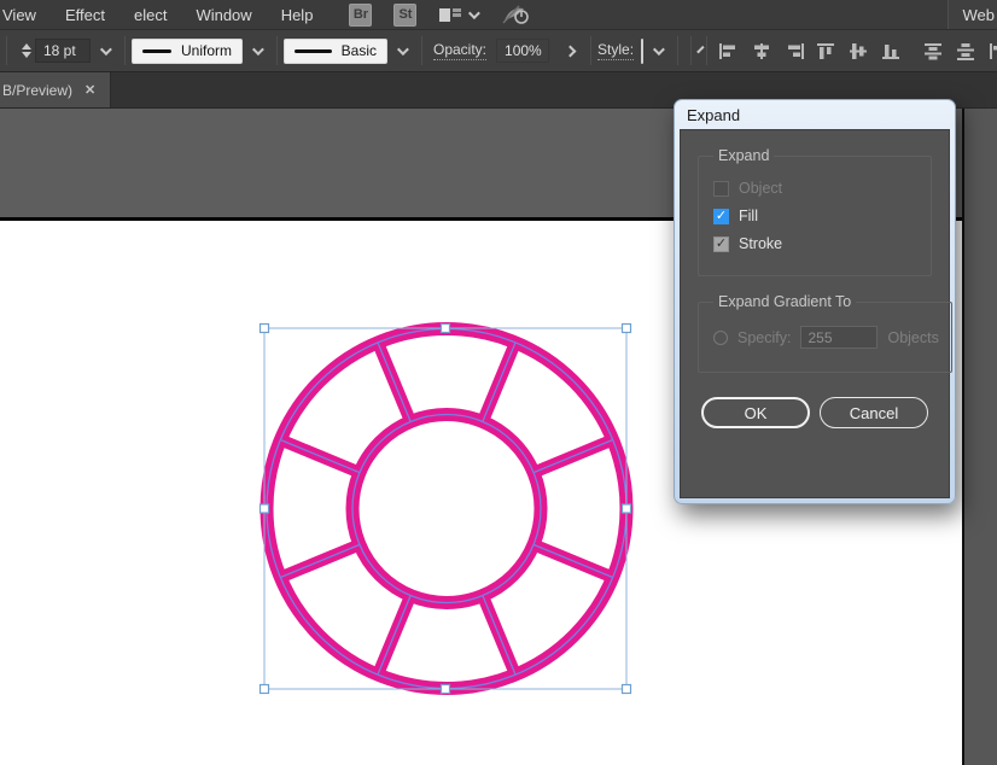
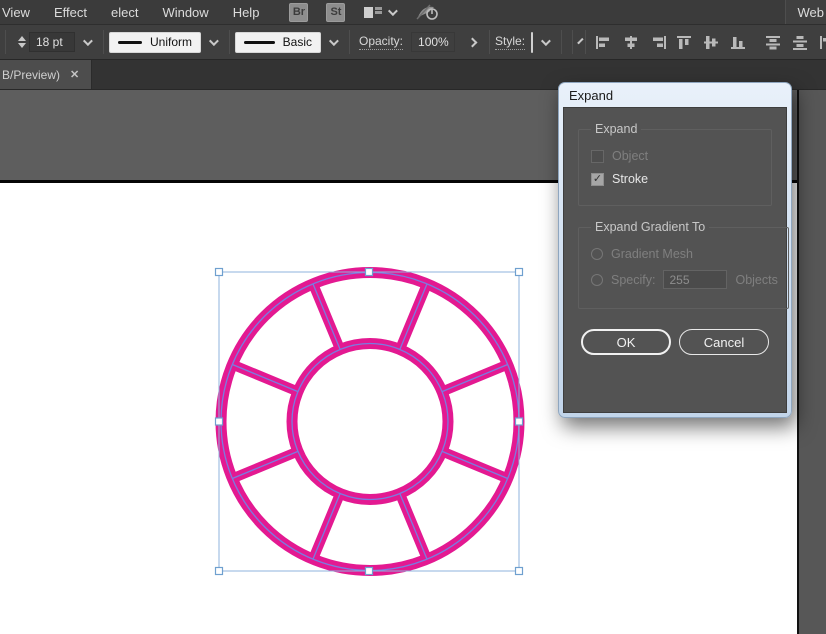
  View
  Effect
  elect
  Window
  Help
  Br
  St
  Web
  18 pt
  Uniform
  Basic
  Opacity:
  100%
  Style:
  B/Preview)
  ✕
  Expand
  Expand
  Object
- Fill
  Stroke
  Expand Gradient To
+ Gradient Mesh
  Specify:
  255
  Objects
  OK
  Cancel
